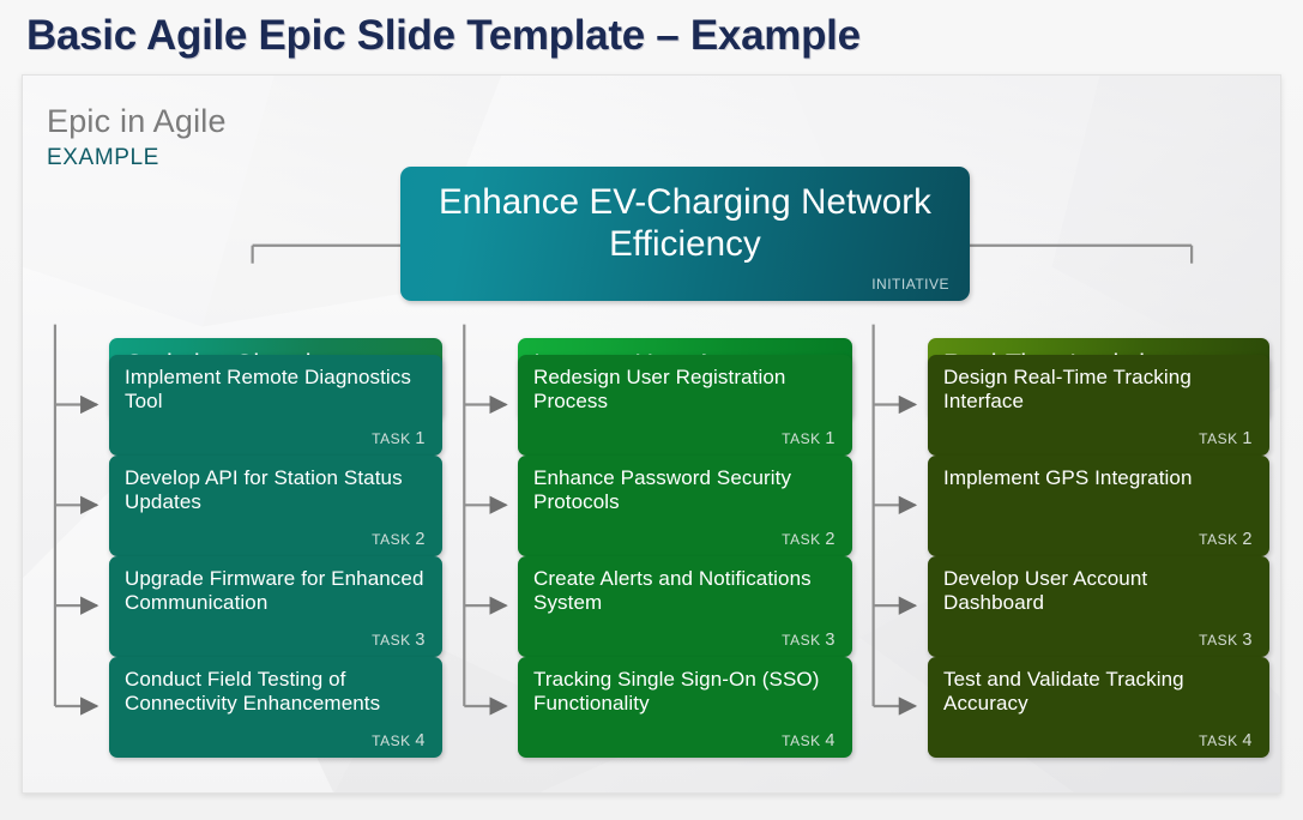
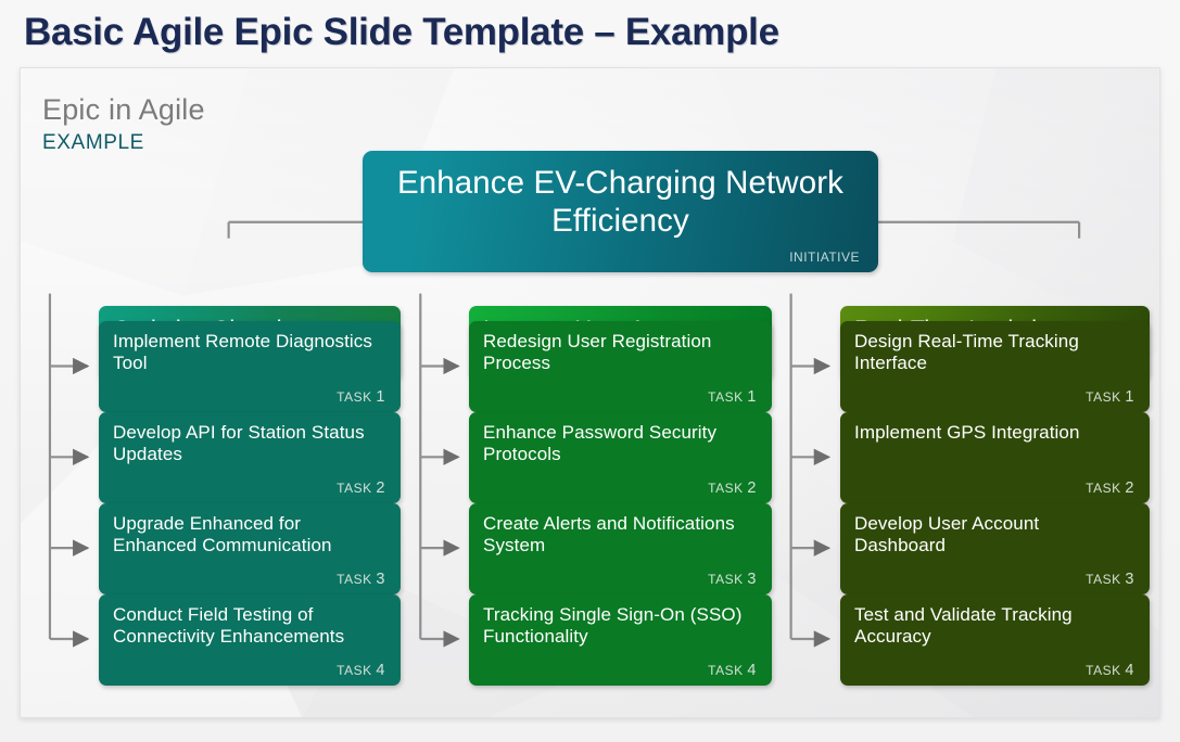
  Basic Agile Epic Slide Template – Example
  Epic in Agile
  EXAMPLE
  Enhance EV-Charging Network Efficiency
  INITIATIVE
  Implement Remote Diagnostics Tool
  TASK 1
  Develop API for Station Status Updates
  TASK 2
- Upgrade Firmware for Enhanced Communication
+ Upgrade Enhanced for Enhanced Communication
  TASK 3
  Conduct Field Testing of Connectivity Enhancements
  TASK 4
  Redesign User Registration Process
  TASK 1
  Enhance Password Security Protocols
  TASK 2
  Create Alerts and Notifications System
  TASK 3
  Tracking Single Sign-On (SSO) Functionality
  TASK 4
  Design Real-Time Tracking Interface
  TASK 1
  Implement GPS Integration
  TASK 2
  Develop User Account Dashboard
  TASK 3
  Test and Validate Tracking Accuracy
  TASK 4
